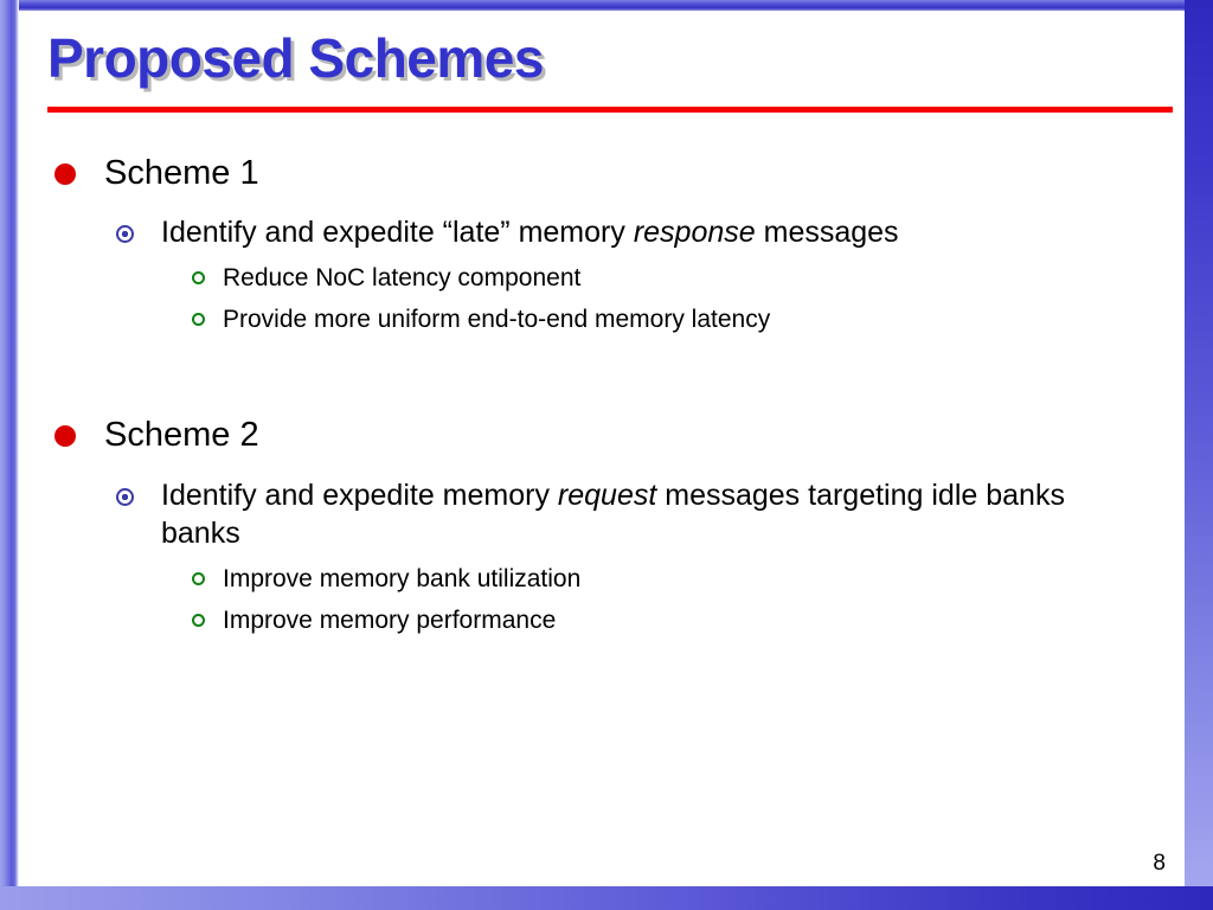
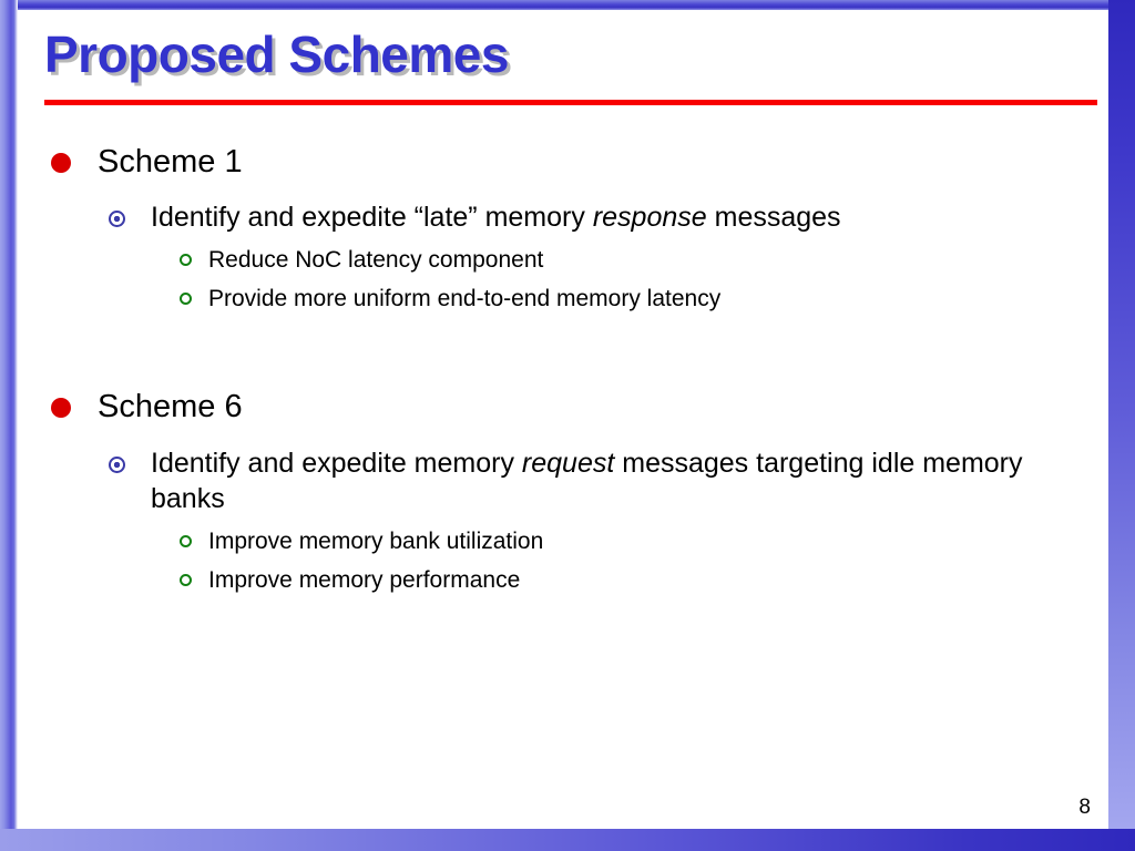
  Proposed Schemes
  Scheme 1
  Identify and expedite “late” memory response messages
  Reduce NoC latency component
  Provide more uniform end-to-end memory latency
- Scheme 2
+ Scheme 6
- Identify and expedite memory request messages targeting idle banks banks
+ Identify and expedite memory request messages targeting idle memory banks
  Improve memory bank utilization
  Improve memory performance
  8
